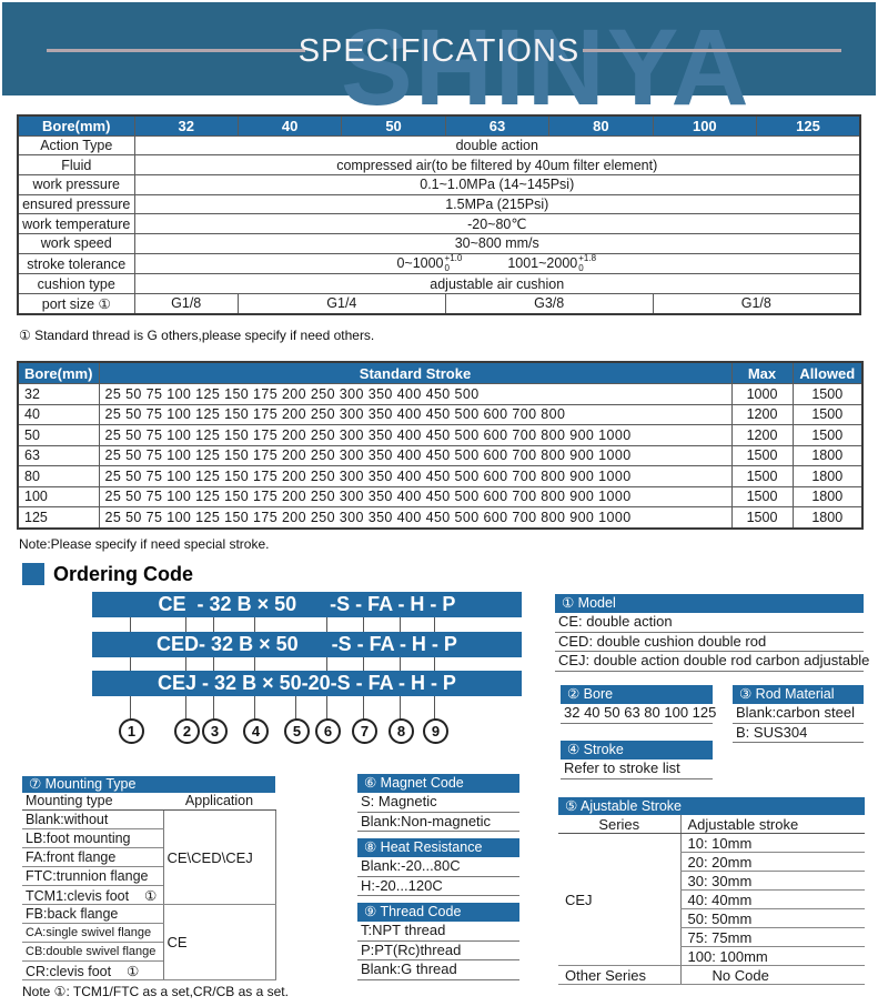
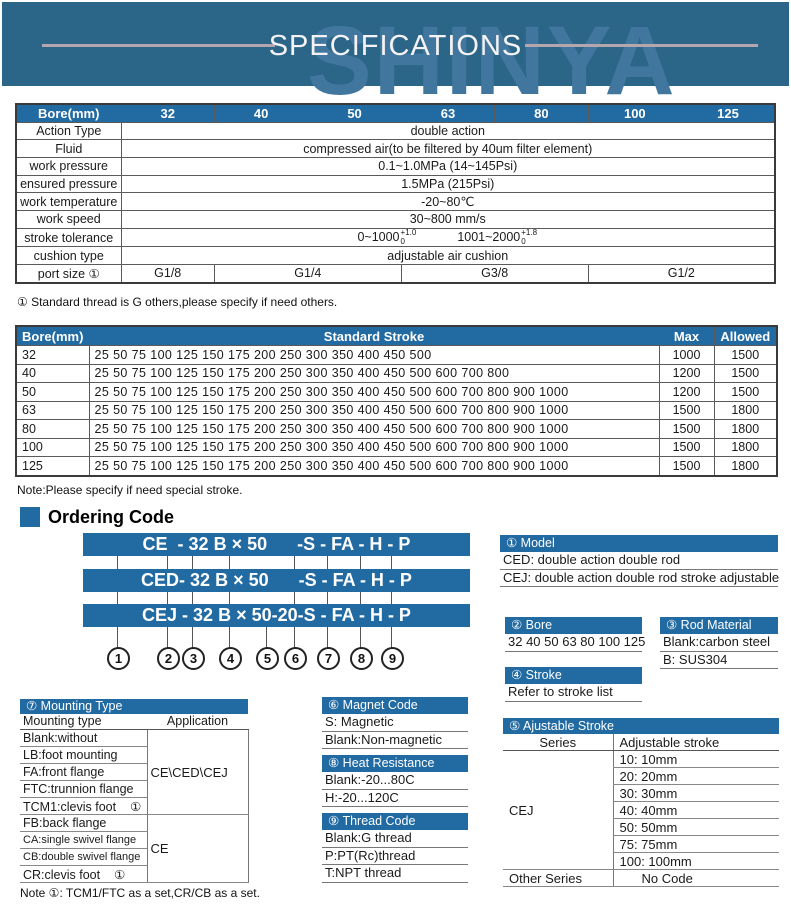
  SHINYA
  SPECIFICATIONS
  Bore(mm)	32	40	50	63	80	100	125
  Action Type	double action
  Fluid	compressed air(to be filtered by 40um filter element)
  work pressure	0.1~1.0MPa (14~145Psi)
  ensured pressure	1.5MPa (215Psi)
  work temperature	-20~80℃
  work speed	30~800 mm/s
  stroke tolerance	0~1000+1.00 1001~2000+1.80
  cushion type	adjustable air cushion
- port size ①	G1/8	G1/4	G3/8	G1/8
+ port size ①	G1/8	G1/4	G3/8	G1/2
  ① Standard thread is G others,please specify if need others.
  Bore(mm)	Standard Stroke	Max	Allowed
  32	25 50 75 100 125 150 175 200 250 300 350 400 450 500	1000	1500
  40	25 50 75 100 125 150 175 200 250 300 350 400 450 500 600 700 800	1200	1500
  50	25 50 75 100 125 150 175 200 250 300 350 400 450 500 600 700 800 900 1000	1200	1500
  63	25 50 75 100 125 150 175 200 250 300 350 400 450 500 600 700 800 900 1000	1500	1800
  80	25 50 75 100 125 150 175 200 250 300 350 400 450 500 600 700 800 900 1000	1500	1800
  100	25 50 75 100 125 150 175 200 250 300 350 400 450 500 600 700 800 900 1000	1500	1800
  125	25 50 75 100 125 150 175 200 250 300 350 400 450 500 600 700 800 900 1000	1500	1800
  Note:Please specify if need special stroke.
  Ordering Code
  CE - 32 B × 50 -S - FA - H - P
  CED- 32 B × 50 -S - FA - H - P
  CEJ - 32 B × 50-20-S - FA - H - P
  1
  2
  3
  4
  5
  6
  7
  8
  9
  ① Model
- CE: double action
- CED: double cushion double rod
+ CED: double action double rod
- CEJ: double action double rod carbon adjustable
+ CEJ: double action double rod stroke adjustable
  ② Bore
  32 40 50 63 80 100 125
  ③ Rod Material
  Blank:carbon steel
  B: SUS304
  ④ Stroke
  Refer to stroke list
  ⑦ Mounting Type
  Mounting type	Application
  Blank:without	CE\CED\CEJ
  LB:foot mounting
  FA:front flange
  FTC:trunnion flange
  TCM1:clevis foot ①
  FB:back flange	CE
  CA:single swivel flange
  CB:double swivel flange
  CR:clevis foot ①
  Note ①: TCM1/FTC as a set,CR/CB as a set.
  ⑥ Magnet Code
  S: Magnetic
  Blank:Non-magnetic
  ⑧ Heat Resistance
  Blank:-20...80C
  H:-20...120C
  ⑨ Thread Code
- T:NPT thread
+ Blank:G thread
  P:PT(Rc)thread
- Blank:G thread
+ T:NPT thread
  ⑤ Ajustable Stroke
  Series	Adjustable stroke
  CEJ	10: 10mm
  20: 20mm
  30: 30mm
  40: 40mm
  50: 50mm
  75: 75mm
  100: 100mm
  Other Series	No Code
